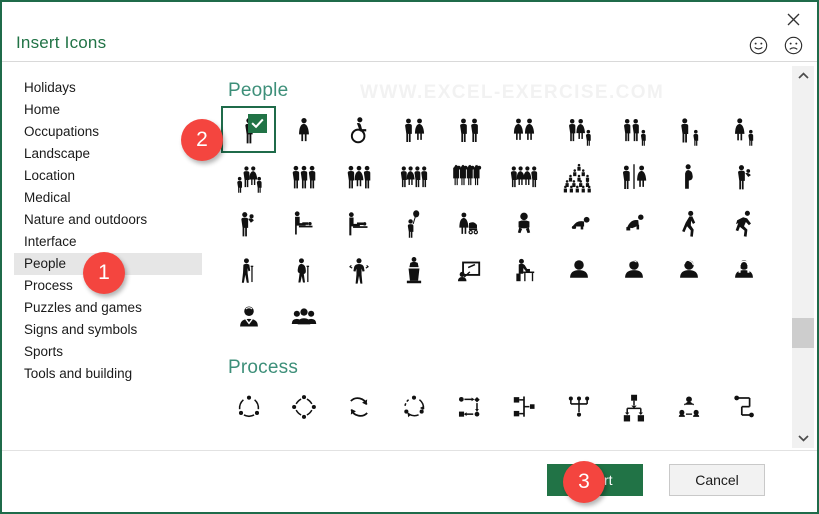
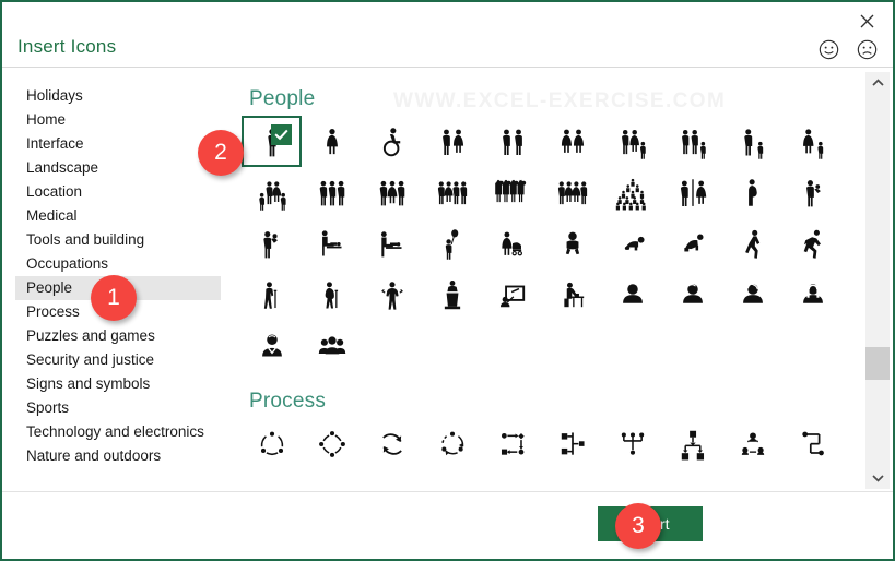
  Insert Icons
  Holidays
  Home
- Occupations
+ Interface
  Landscape
  Location
  Medical
- Nature and outdoors
+ Tools and building
- Interface
+ Occupations
  People
  Process
  Puzzles and games
+ Security and justice
  Signs and symbols
  Sports
+ Technology and electronics
- Tools and building
+ Nature and outdoors
  People
  Process
- Cancel
  1
  2
  3
